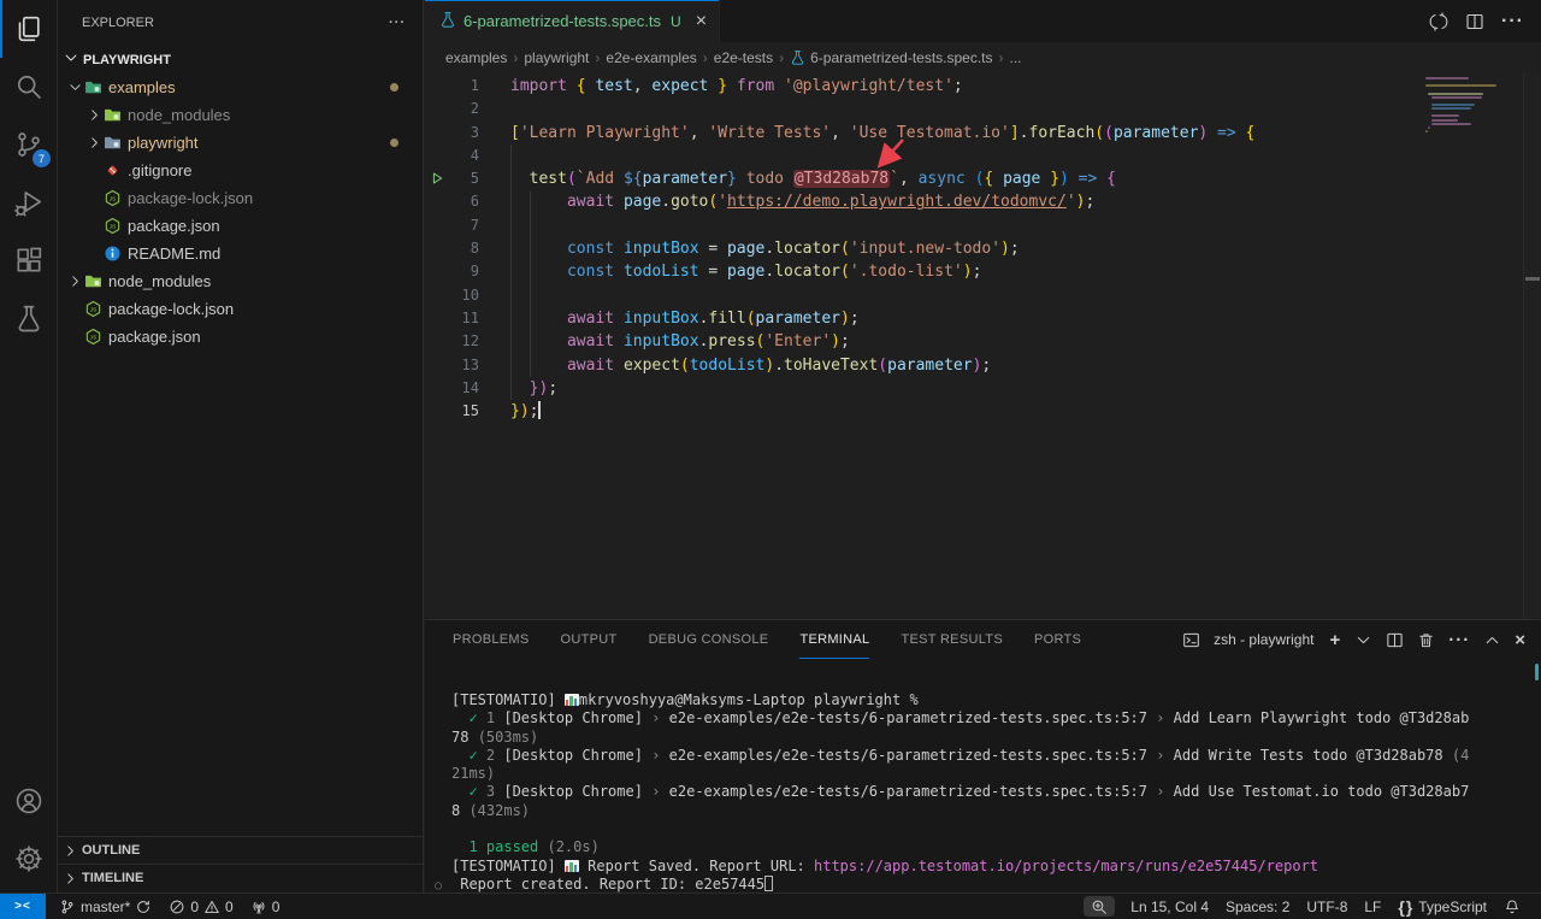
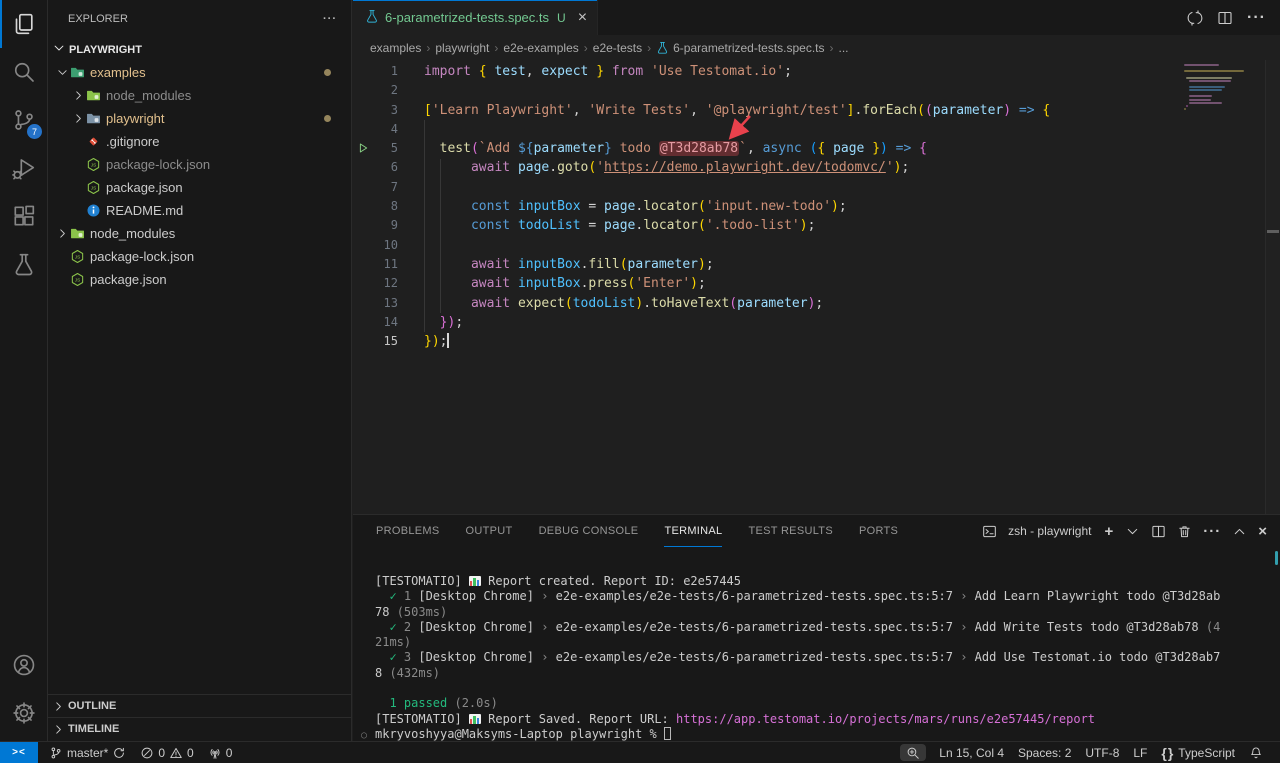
  7
  EXPLORER
  ···
  PLAYWRIGHT
  examples
  node_modules
  playwright
  .gitignore
  package-lock.json
  package.json
  README.md
  node_modules
  package-lock.json
  package.json
  OUTLINE
  TIMELINE
  6-parametrized-tests.spec.ts
  U
  ×
  ···
  examples
  ›
  playwright
  ›
  e2e-examples
  ›
  e2e-tests
  ›
  6-parametrized-tests.spec.ts
  ›
  ...
  1
- import { test, expect } from '@playwright/test';
+ import { test, expect } from 'Use Testomat.io';
  2
  3
- ['Learn Playwright', 'Write Tests', 'Use Testomat.io'].forEach((parameter) => {
+ ['Learn Playwright', 'Write Tests', '@playwright/test'].forEach((parameter) => {
  4
  5
  test(`Add ${parameter} todo @T3d28ab78`, async ({ page }) => {
  6
  await page.goto('https://demo.playwright.dev/todomvc/');
  7
  8
  const inputBox = page.locator('input.new-todo');
  9
  const todoList = page.locator('.todo-list');
  10
  11
  await inputBox.fill(parameter);
  12
  await inputBox.press('Enter');
  13
  await expect(todoList).toHaveText(parameter);
  14
  });
  15
  });
  PROBLEMS
  OUTPUT
  DEBUG CONSOLE
  TERMINAL
  TEST RESULTS
  PORTS
  zsh - playwright
  +
  ···
  ×
- [TESTOMATIO] mkryvoshyya@Maksyms-Laptop playwright %
+ [TESTOMATIO] Report created. Report ID: e2e57445
  ✓ 1 [Desktop Chrome] › e2e-examples/e2e-tests/6-parametrized-tests.spec.ts:5:7 › Add Learn Playwright todo @T3d28ab
  78 (503ms)
  ✓ 2 [Desktop Chrome] › e2e-examples/e2e-tests/6-parametrized-tests.spec.ts:5:7 › Add Write Tests todo @T3d28ab78 (4
  21ms)
  ✓ 3 [Desktop Chrome] › e2e-examples/e2e-tests/6-parametrized-tests.spec.ts:5:7 › Add Use Testomat.io todo @T3d28ab7
  8 (432ms)
  1 passed (2.0s)
  [TESTOMATIO] Report Saved. Report URL: https://app.testomat.io/projects/mars/runs/e2e57445/report
  ○
- Report created. Report ID: e2e57445
+ mkryvoshyya@Maksyms-Laptop playwright %
  ><
  master*
  0
  0
  0
  Ln 15, Col 4
  Spaces: 2
  UTF-8
  LF
  {}
  TypeScript
